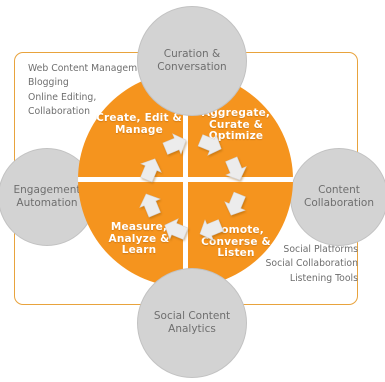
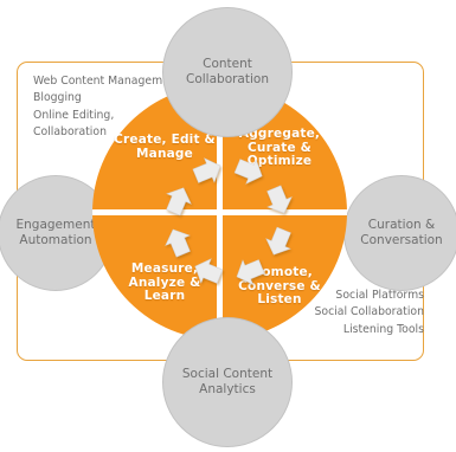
  Web Content Managem
  Blogging
  Online Editing,
  Collaboration
  Social Platforms
  Social Collaboration
  Listening Tools
  Engagemen Automation
- Content Collaboration
+ Curation & Conversation
  Create, Edit & Manage
  ggregate, Curate & Optimize
  Measure, Analyze & Learn
  omote, Converse & Listen
- Curation & Conversation
+ Content Collaboration
  Social Content Analytics
